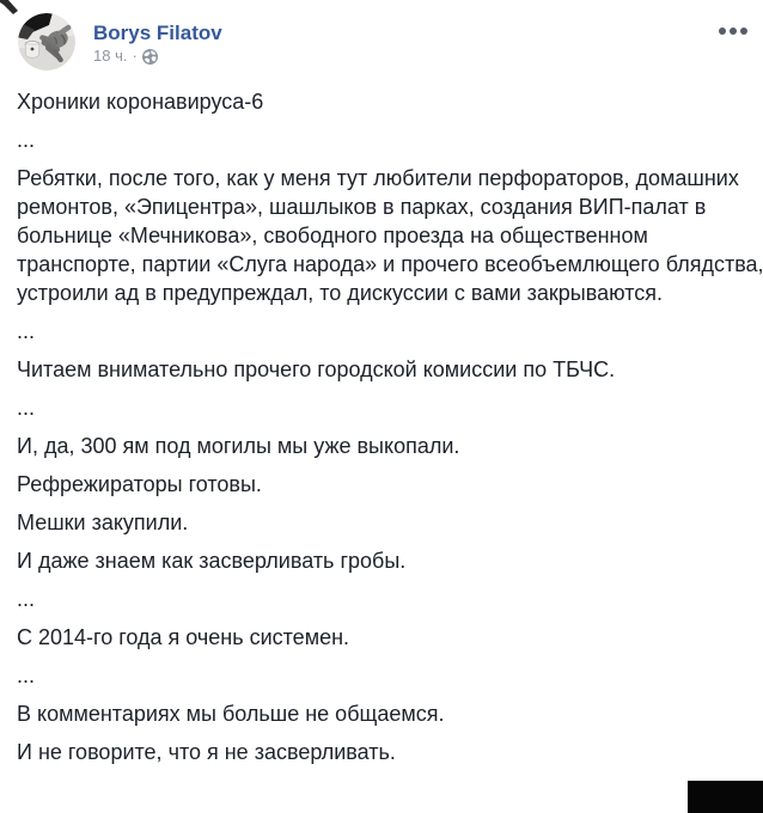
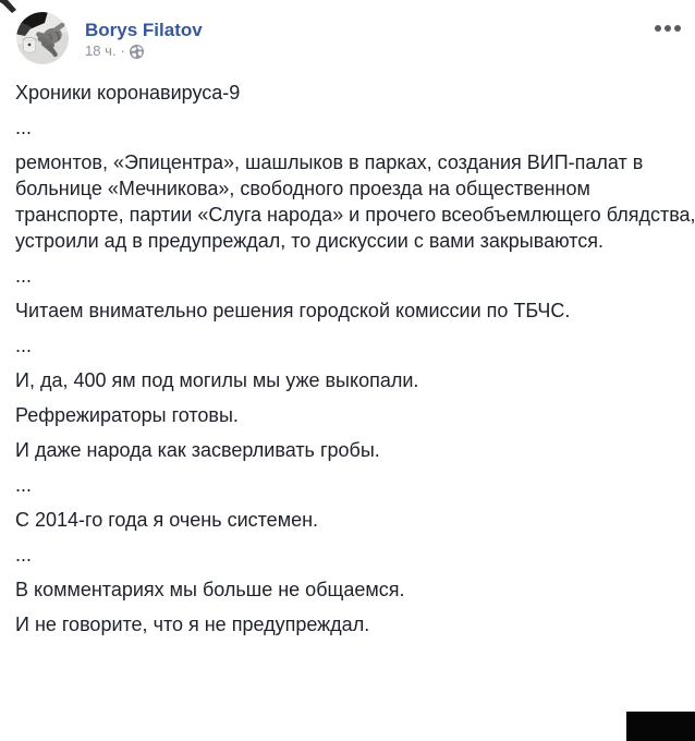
  Borys Filatov
  18 ч.
  ·
- Хроники коронавируса-6
+ Хроники коронавируса-9
  ...
- Ребятки, после того, как у меня тут любители перфораторов, домашних
  ремонтов, «Эпицентра», шашлыков в парках, создания ВИП-палат в
  больнице «Мечникова», свободного проезда на общественном
  транспорте, партии «Слуга народа» и прочего всеобъемлющего блядства,
  устроили ад в предупреждал, то дискуссии с вами закрываются.
  ...
- Читаем внимательно прочего городской комиссии по ТБЧС.
+ Читаем внимательно решения городской комиссии по ТБЧС.
  ...
- И, да, 300 ям под могилы мы уже выкопали.
+ И, да, 400 ям под могилы мы уже выкопали.
  Рефрежираторы готовы.
- Мешки закупили.
- И даже знаем как засверливать гробы.
+ И даже народа как засверливать гробы.
  ...
  С 2014-го года я очень системен.
  ...
  В комментариях мы больше не общаемся.
- И не говорите, что я не засверливать.
+ И не говорите, что я не предупреждал.
